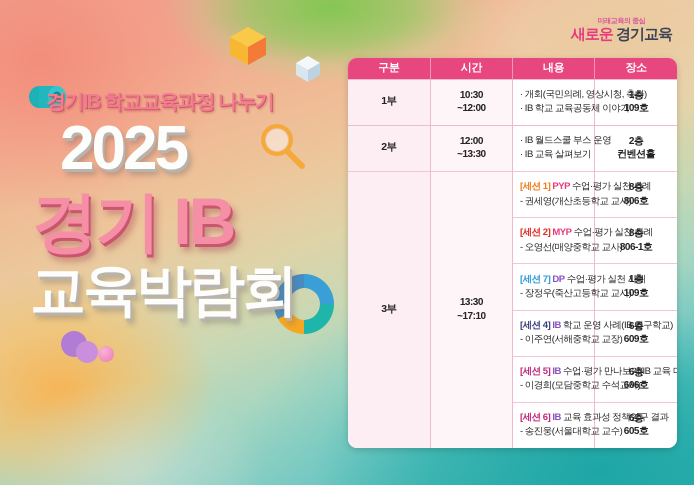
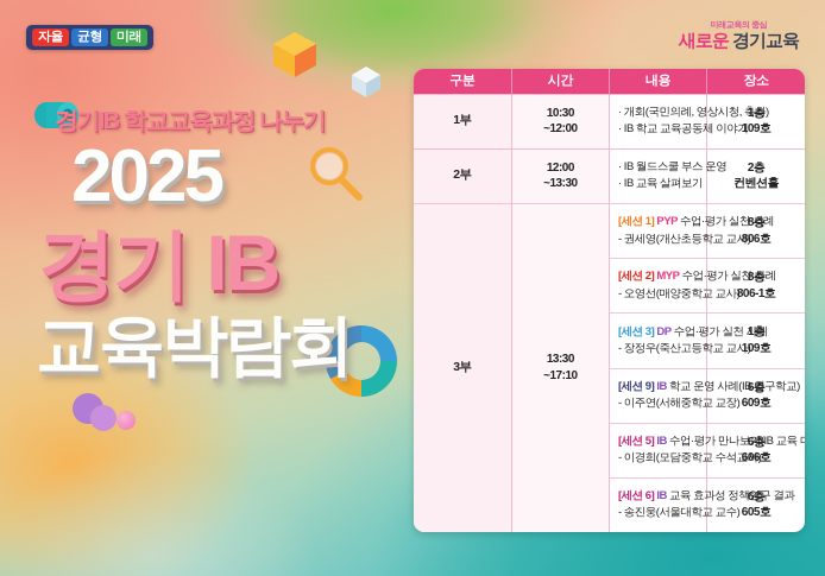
+ 자율
+ 균형
+ 미래
  경기IB 학교교육과정 나누기
  2025
  경기 IB
  교육박람회
  새로운 경기교육
  구분	시간	내용	장소
  1부	10:30~12:00	· 개회(국민의례, 영상시청,)· IB 학교 교육공동체 이야	1층109호
  2부	12:00~13:30	· IB 월드스쿨 부스 운영· IB 교육 살펴보기	2층컨벤션홀
  3부	13:30~17:10	[세션 1] PYP 수업·평가 실천례- 권세영(개산초등학교 교	8층806호
  [세션 2] MYP 수업·평가 실천례- 오영선(매양중학교 교사	8층806-1호
- [세션 7] DP 수업·평가 실천- 장정우(죽산고등학교 교	1층109호
+ [세션 3] DP 수업·평가 실천- 장정우(죽산고등학교 교	1층109호
- [세션 4] IB 학교 운영 사례(I구학교)- 이주연(서해중학교 교장)	6층609호
+ [세션 9] IB 학교 운영 사례(I구학교)- 이주연(서해중학교 교장)	6층609호
  [세션 5] IB 수업·평가 만나보IB 교육- 이경희(모담중학교 수석	6층606호
  [세션 6] IB 교육 효과성 정책구 결과- 송진웅(서울대학교 교수)	6층605호
